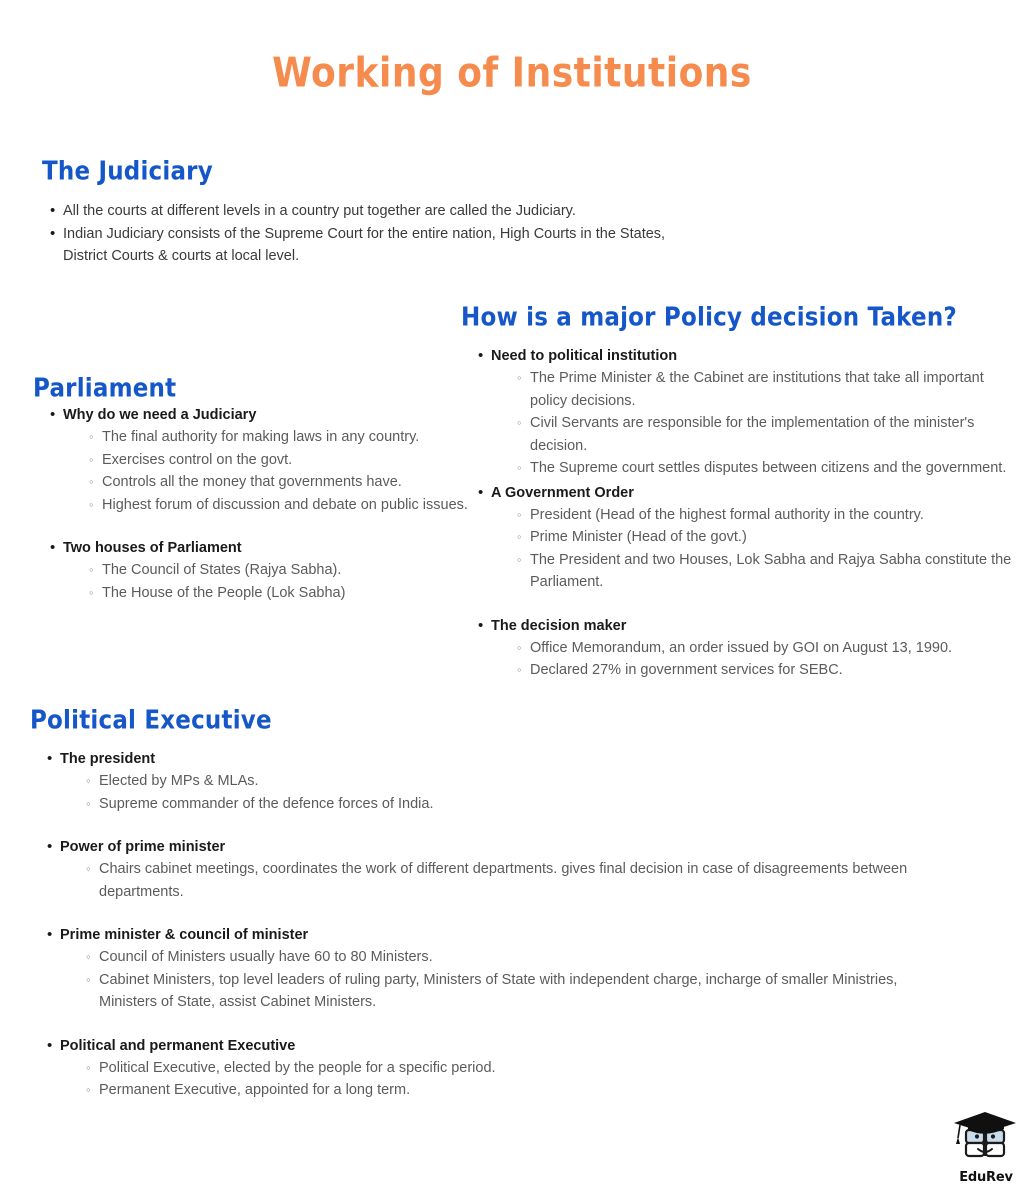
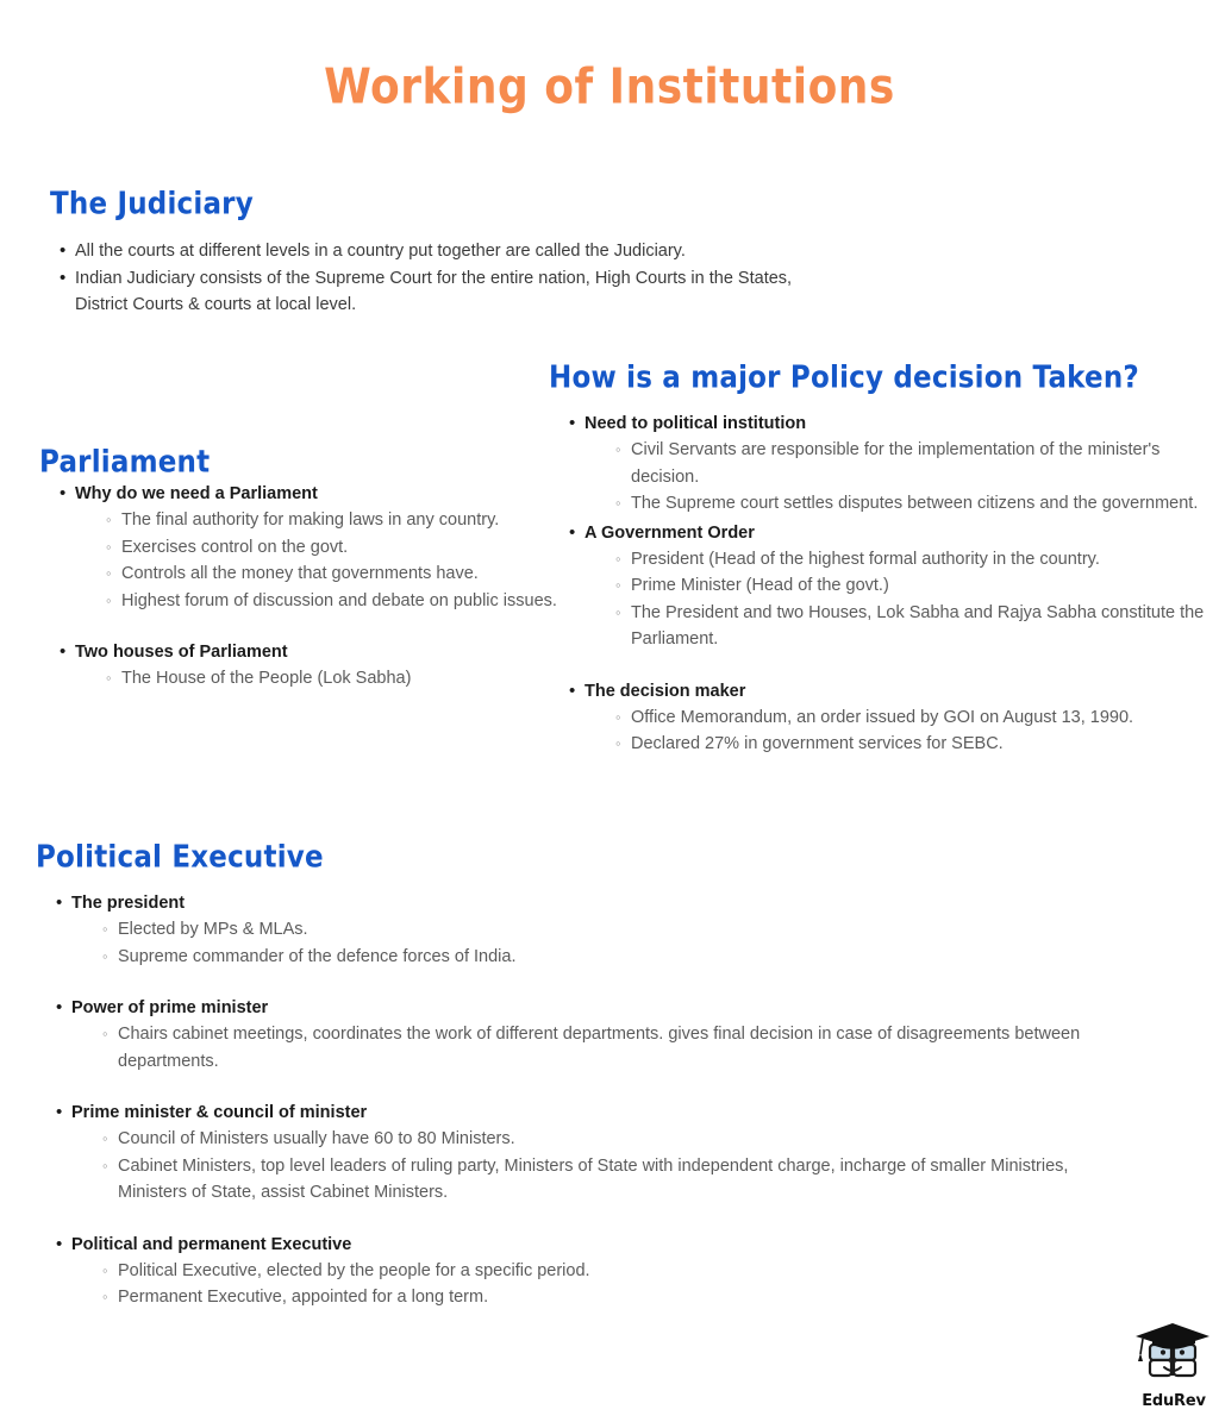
  Working of Institutions
  The Judiciary
  All the courts at different levels in a country put together are called the Judiciary.
  Indian Judiciary consists of the Supreme Court for the entire nation, High Courts in the States, District Courts & courts at local level.
  Parliament
- Why do we need a Judiciary
+ Why do we need a Parliament
  The final authority for making laws in any country.
  Exercises control on the govt.
  Controls all the money that governments have.
  Highest forum of discussion and debate on public issues.
  Two houses of Parliament
- The Council of States (Rajya Sabha).
  The House of the People (Lok Sabha)
  How is a major Policy decision Taken?
  Need to political institution
- The Prime Minister & the Cabinet are institutions that take all important policy decisions.
  Civil Servants are responsible for the implementation of the minister's decision.
  The Supreme court settles disputes between citizens and the government.
  A Government Order
  President (Head of the highest formal authority in the country.
  Prime Minister (Head of the govt.)
  The President and two Houses, Lok Sabha and Rajya Sabha constitute the Parliament.
  The decision maker
  Office Memorandum, an order issued by GOI on August 13, 1990.
  Declared 27% in government services for SEBC.
  Political Executive
  The president
  Elected by MPs & MLAs.
  Supreme commander of the defence forces of India.
  Power of prime minister
  Chairs cabinet meetings, coordinates the work of different departments. gives final decision in case of disagreements between departments.
  Prime minister & council of minister
  Council of Ministers usually have 60 to 80 Ministers.
  Cabinet Ministers, top level leaders of ruling party, Ministers of State with independent charge, incharge of smaller Ministries, Ministers of State, assist Cabinet Ministers.
  Political and permanent Executive
  Political Executive, elected by the people for a specific period.
  Permanent Executive, appointed for a long term.
  EduRev
